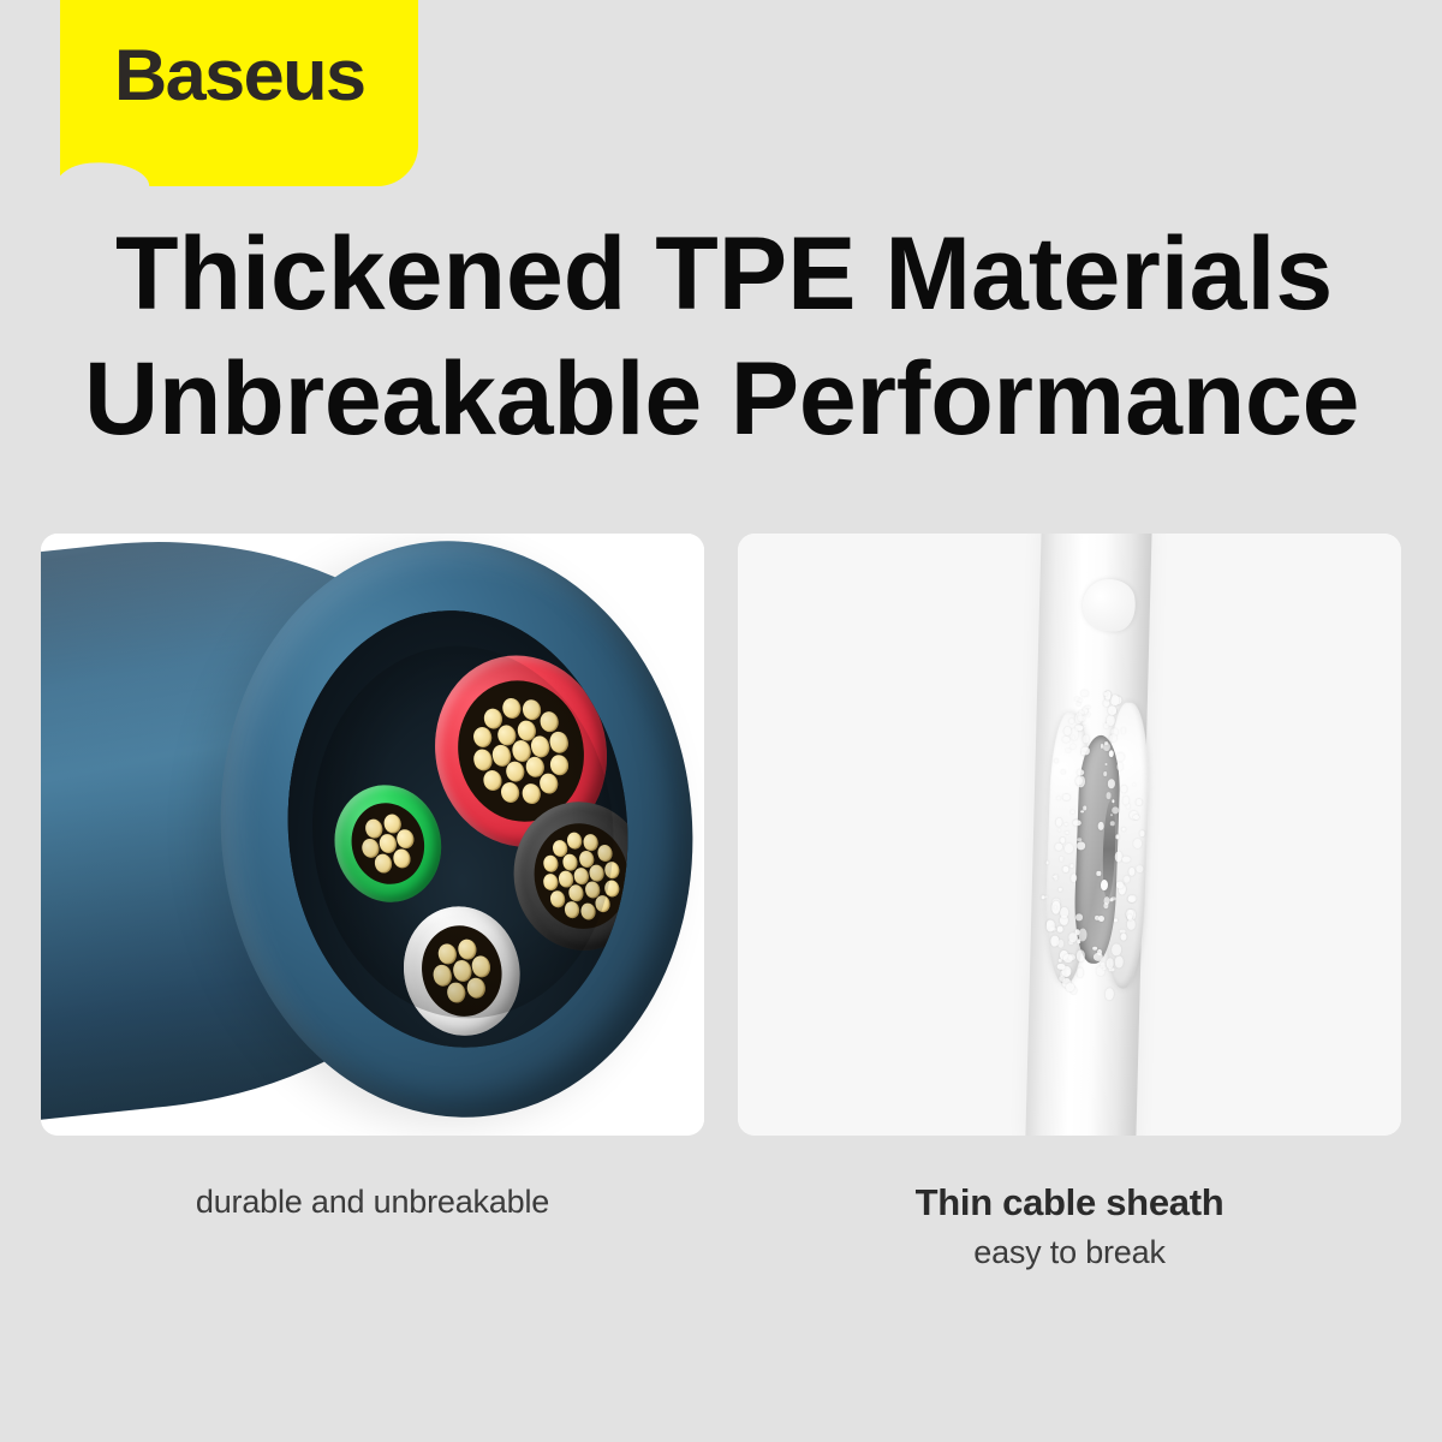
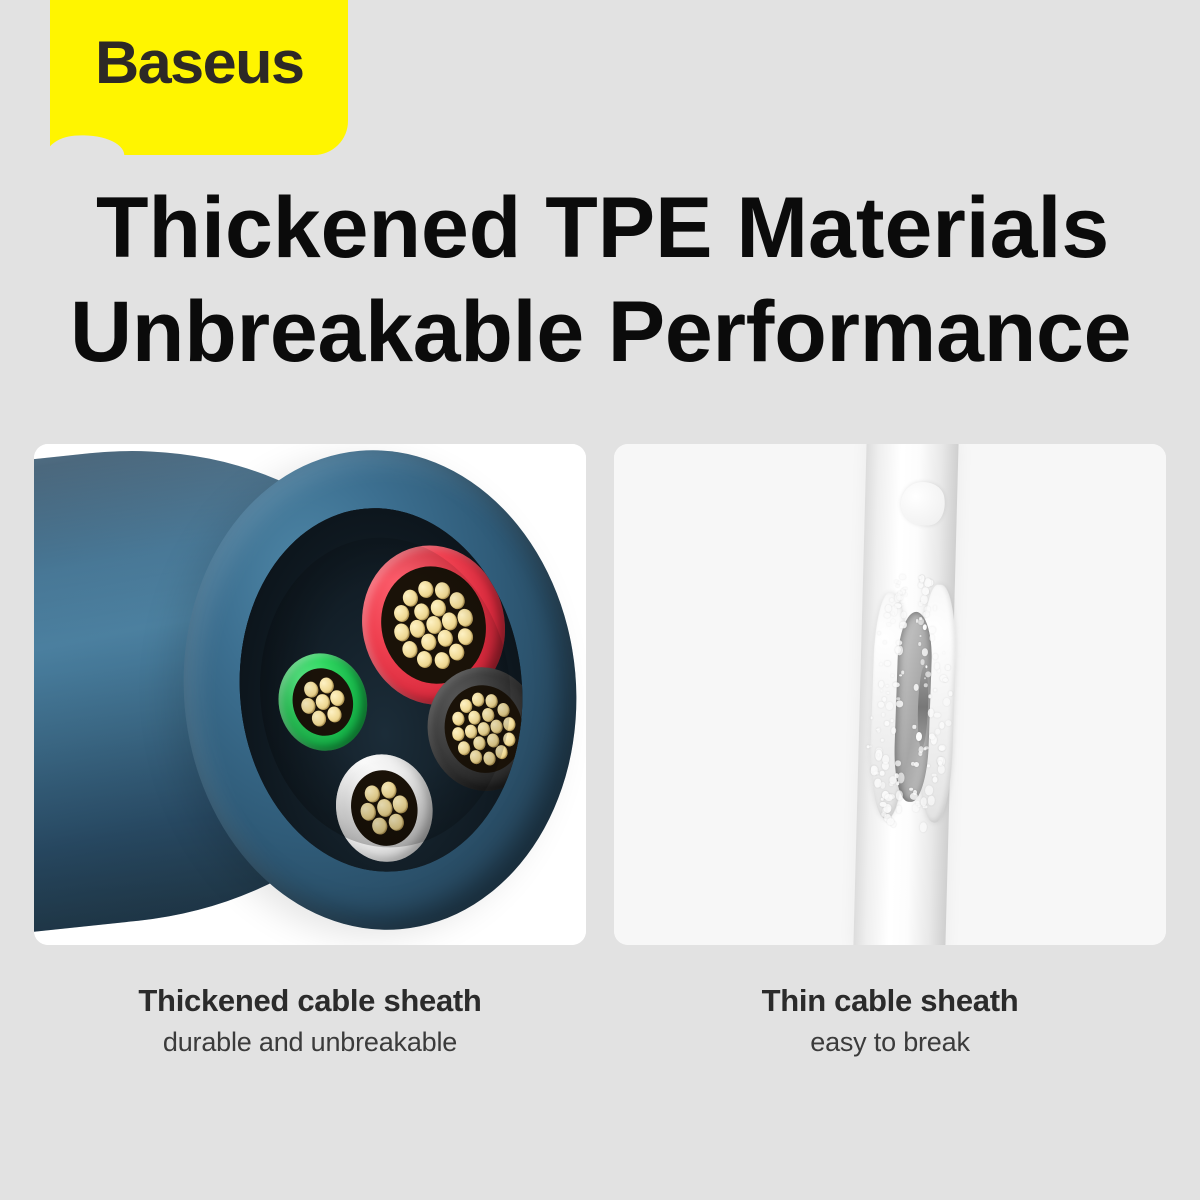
  Baseus
  Thickened TPE Materials
  Unbreakable Performance
+ Thickened cable sheath
  durable and unbreakable
  Thin cable sheath
  easy to break
